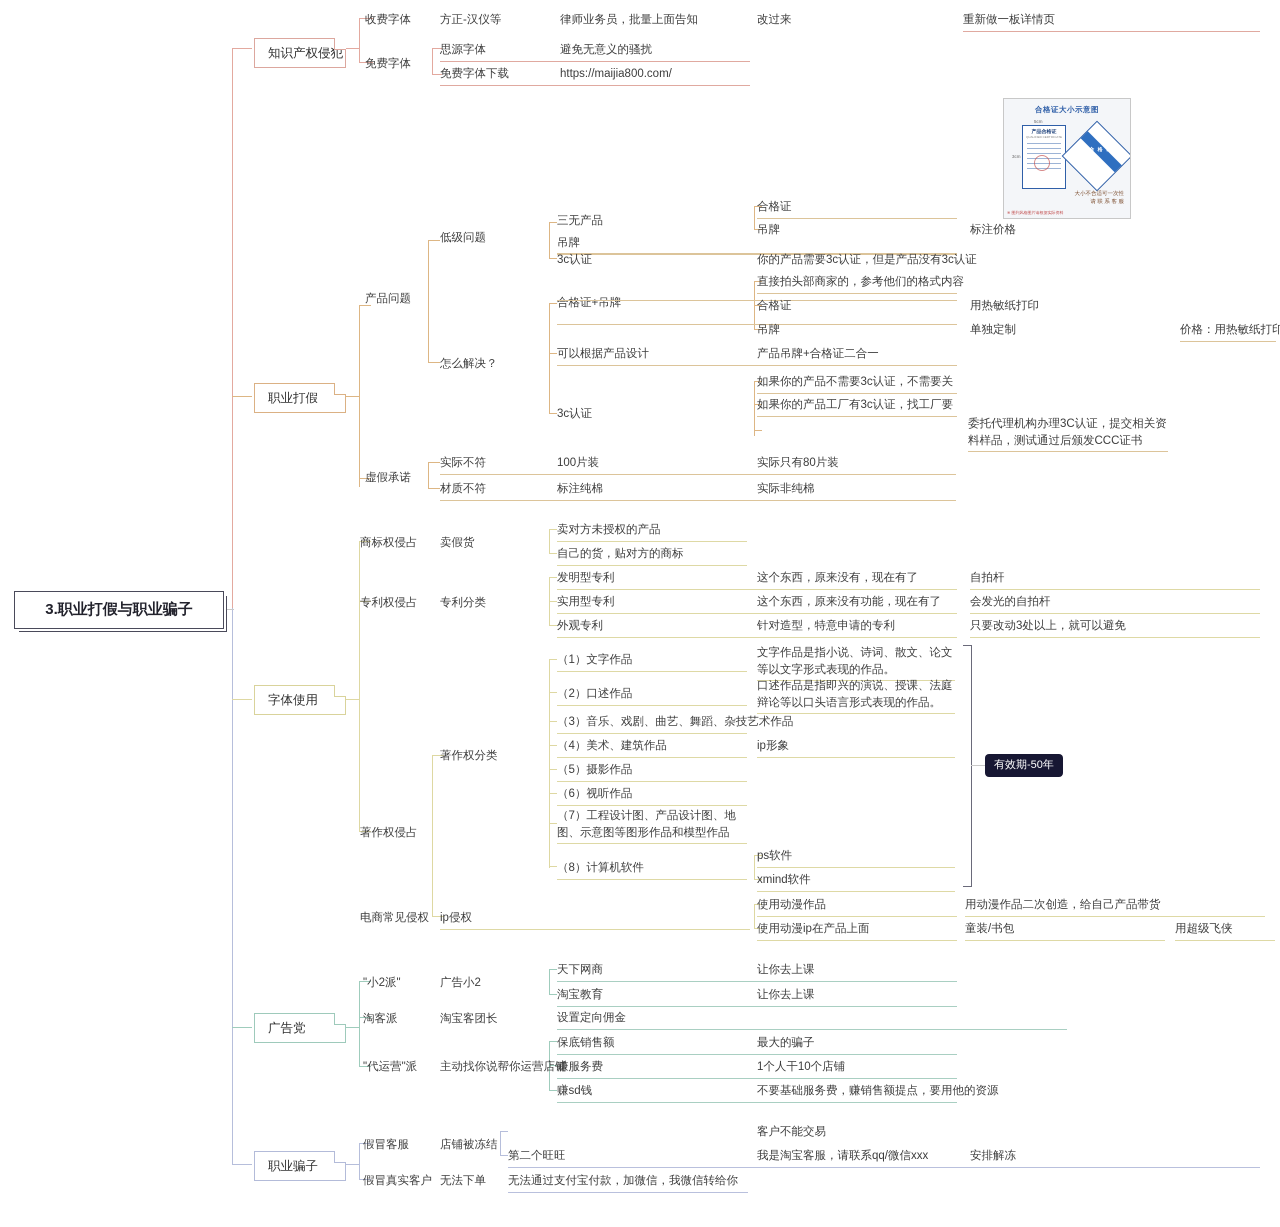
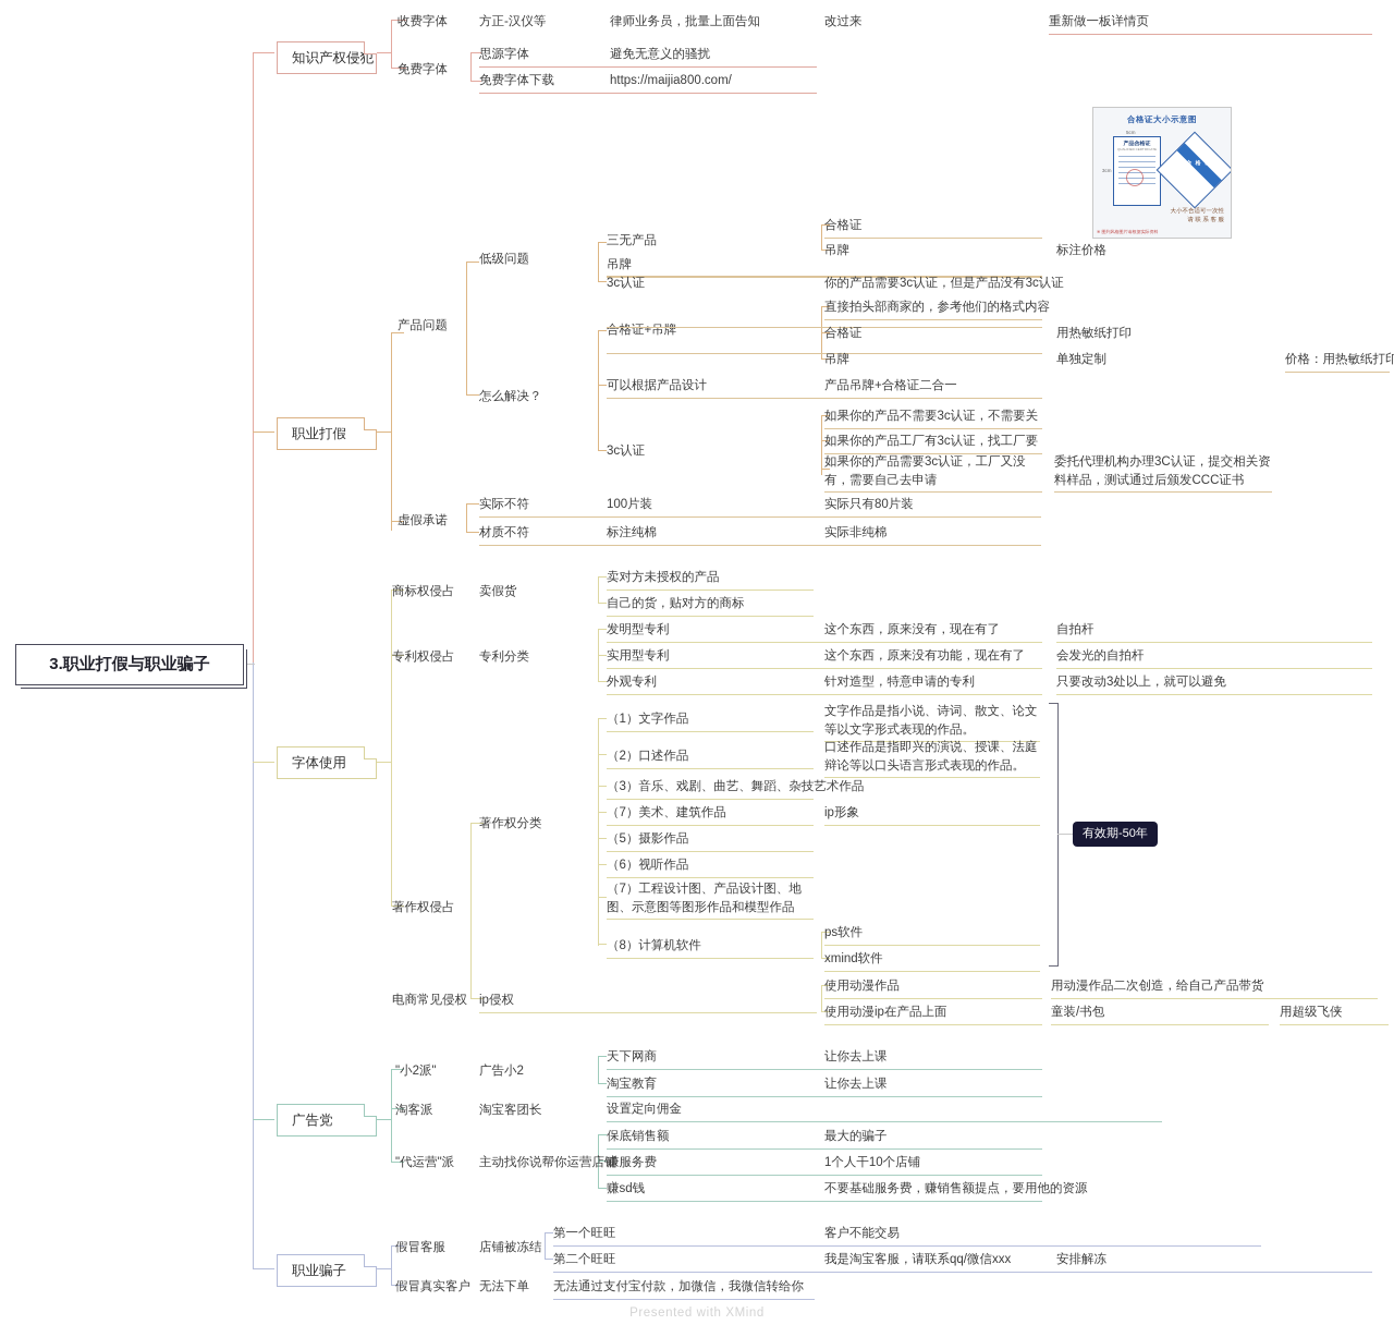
  3.职业打假与职业骗子
  知识产权侵犯
  职业打假
  字体使用
  广告党
  职业骗子
  收费字体
  方正-汉仪等
  律师业务员，批量上面告知
  改过来
  重新做一板详情页
  免费字体
  思源字体
  避免无意义的骚扰
  免费字体下载
  https://maijia800.com/
  合格证大小示意图
  产品问题
  低级问题
  三无产品
  合格证
  吊牌
  标注价格
  吊牌
  3c认证
  你的产品需要3c认证，但是产品没有3c认证
  怎么解决？
  直接拍头部商家的，参考他们的格式内容
  合格证+吊牌
  合格证
  用热敏纸打印
  吊牌
  单独定制
  价格：用热敏纸打印
  可以根据产品设计
  产品吊牌+合格证二合一
  3c认证
  如果你的产品不需要3c认证，不需要关
  如果你的产品工厂有3c认证，找工厂要
+ 如果你的产品需要3c认证，工厂又没有，需要自己去申请
  委托代理机构办理3C认证，提交相关资料样品，测试通过后颁发CCC证书
  虚假承诺
  实际不符
  100片装
  实际只有80片装
  材质不符
  标注纯棉
  实际非纯棉
  商标权侵占
  卖假货
  卖对方未授权的产品
  自己的货，贴对方的商标
  专利权侵占
  专利分类
  发明型专利
  这个东西，原来没有，现在有了
  自拍杆
  实用型专利
  这个东西，原来没有功能，现在有了
  会发光的自拍杆
  外观专利
  针对造型，特意申请的专利
  只要改动3处以上，就可以避免
  著作权侵占
  著作权分类
  （1）文字作品
  文字作品是指小说、诗词、散文、论文等以文字形式表现的作品。
  （2）口述作品
  口述作品是指即兴的演说、授课、法庭辩论等以口头语言形式表现的作品。
  （3）音乐、戏剧、曲艺、舞蹈、杂技艺术作品
- （4）美术、建筑作品
+ （7）美术、建筑作品
  ip形象
  （5）摄影作品
  （6）视听作品
  （7）工程设计图、产品设计图、地图、示意图等图形作品和模型作品
  （8）计算机软件
  ps软件
  xmind软件
  电商常见侵权
  ip侵权
  使用动漫作品
  用动漫作品二次创造，给自己产品带货
  使用动漫ip在产品上面
  童装/书包
  用超级飞侠
  有效期-50年
  "小2派"
  广告小2
  天下网商
  让你去上课
  淘宝教育
  让你去上课
  淘客派
  淘宝客团长
  设置定向佣金
  "代运营"派
  主动找你说帮你运营店铺
  保底销售额
  最大的骗子
  赚服务费
  1个人干10个店铺
  赚sd钱
  不要基础服务费，赚销售额提点，要用他的资源
  假冒客服
  店铺被冻结
+ 第一个旺旺
  客户不能交易
  第二个旺旺
  我是淘宝客服，请联系qq/微信xxx
  安排解冻
  假冒真实客户
  无法下单
  无法通过支付宝付款，加微信，我微信转给你
+ Presented with XMind
